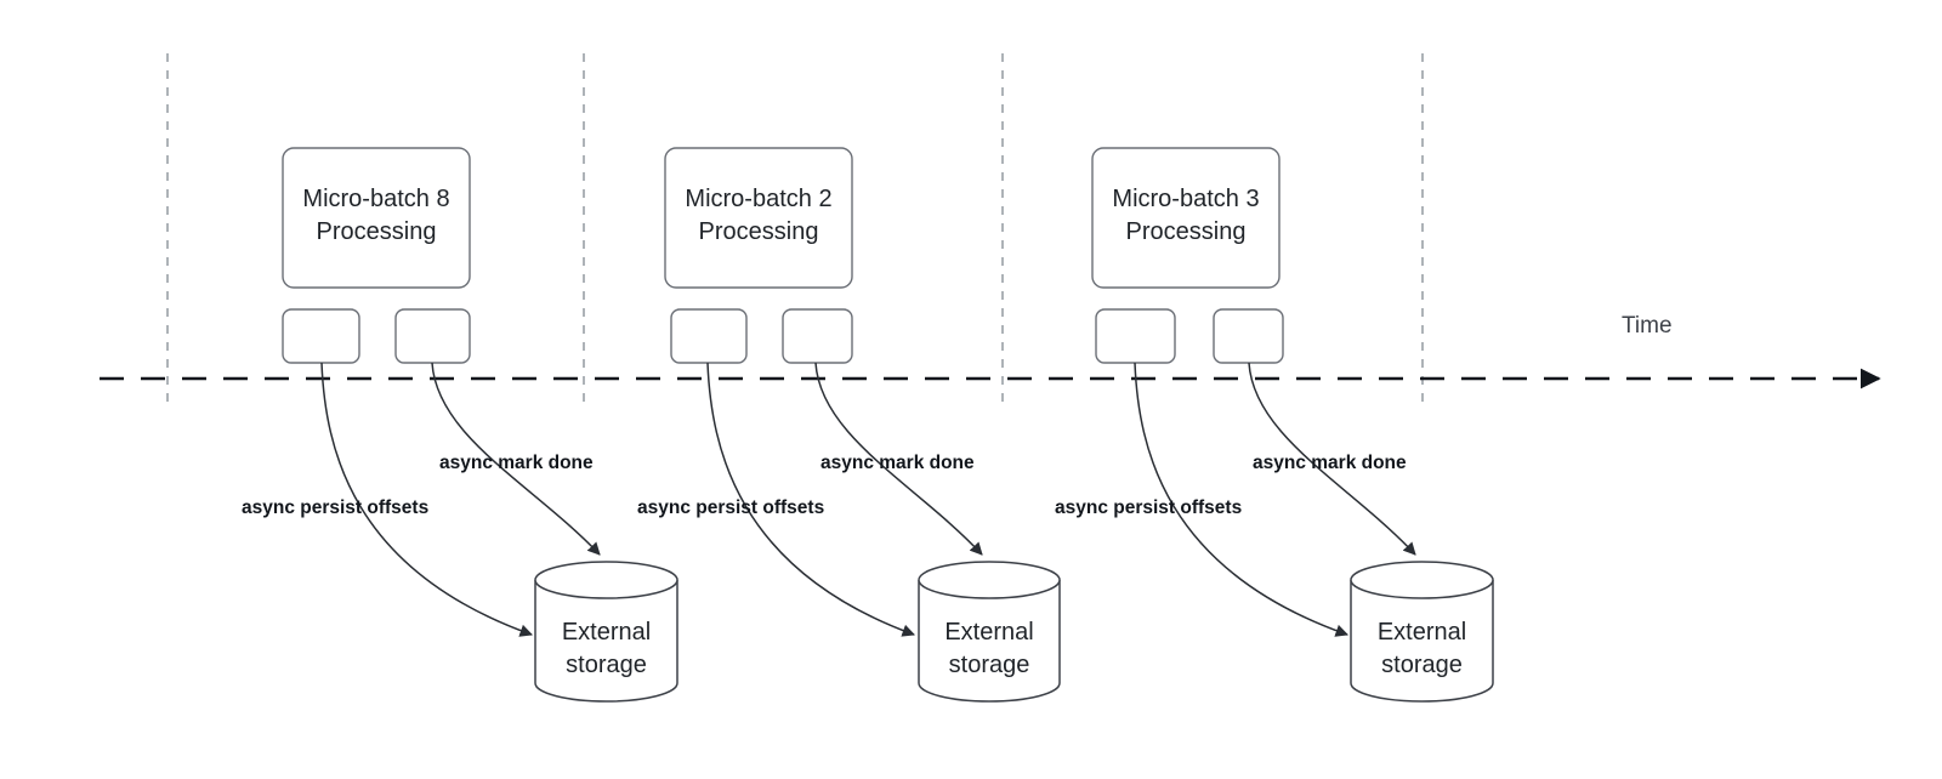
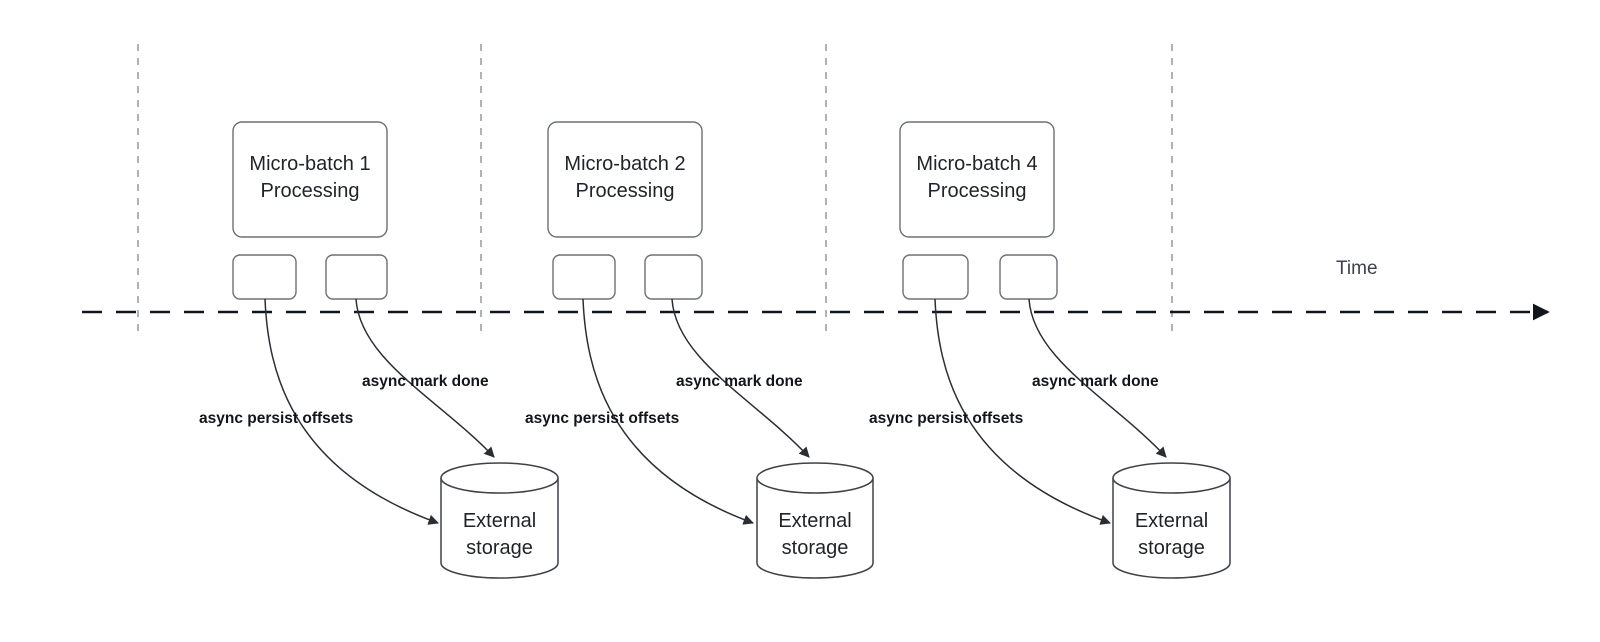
  Time
- Micro-batch 8
+ Micro-batch 1
  Processing
  async persist offsets
  async mark done
  External
  storage
  Micro-batch 2
  Processing
  async persist offsets
  async mark done
  External
  storage
- Micro-batch 3
+ Micro-batch 4
  Processing
  async persist offsets
  async mark done
  External
  storage
